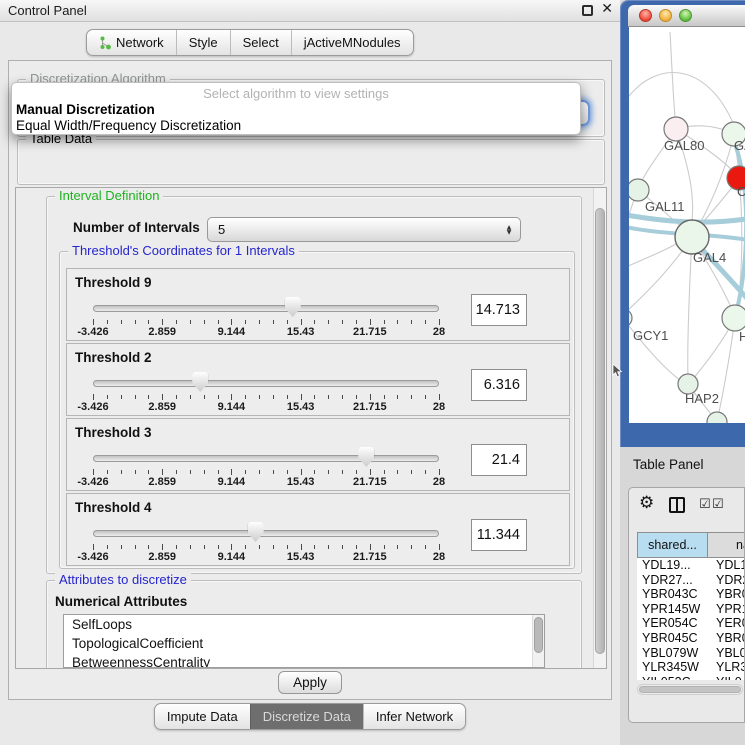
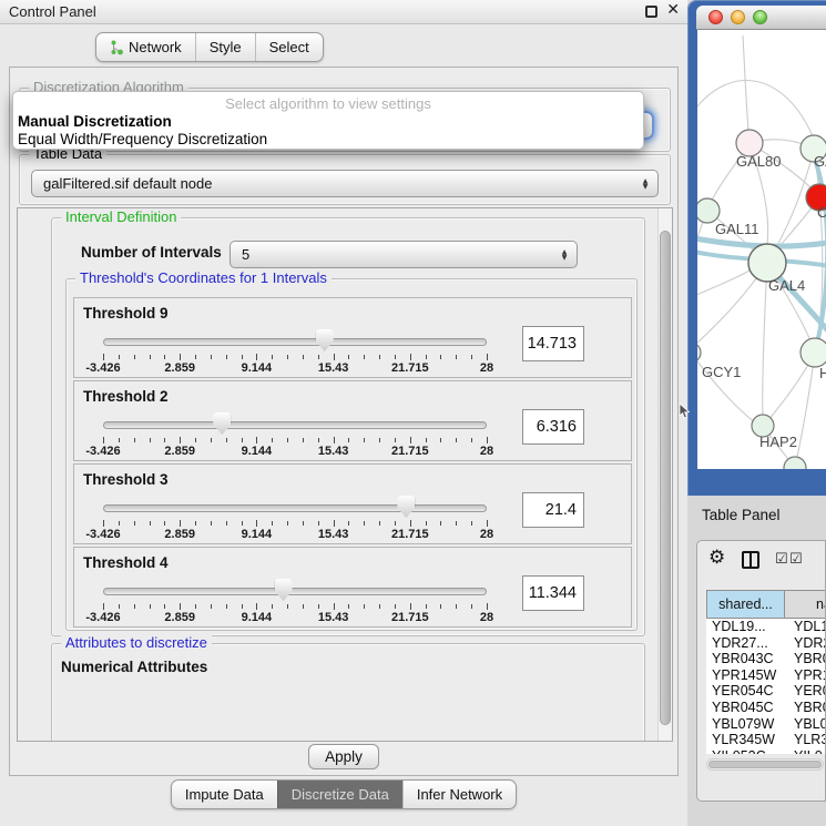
  Control Panel
  ✕
  Network
  Style
  Select
- jActiveMNodules
  Discretization Algorithm
  Select algorithm to view settings
  Manual Discretization
  Equal Width/Frequency Discretization
  Table Data
+ galFiltered.sif default node
  Interval Definition
  Number of Intervals
  5
  Threshold's Coordinates for 1 Intervals
  Threshold 9
  -3.426
  2.859
  9.144
  15.43
  21.715
  28
  14.713
  Threshold 2
  -3.426
  2.859
  9.144
  15.43
  21.715
  28
  6.316
  Threshold 3
  -3.426
  2.859
  9.144
  15.43
  21.715
  28
  21.4
  Threshold 4
  -3.426
  2.859
  9.144
  15.43
  21.715
  28
  11.344
  Attributes to discretize
  Numerical Attributes
- SelfLoops
- TopologicalCoefficient
- BetweennessCentrality
  Apply
  Impute Data
  Discretize Data
  Infer Network
  Table Panel
  GAL80
  C
  GAL11
  GAL4
  GCY1
  H
  HAP2
  ⚙
  ☑
  ☑
  shared...
  YDL19...
  YDL1
  YDR27...
  YDR
  YBR043C
  YBR
  YPR145W
  YPR
  YER054C
  YER
  YBR045C
  YBR
  YBL079W
  YBL0
  YLR345W
  YLR3
